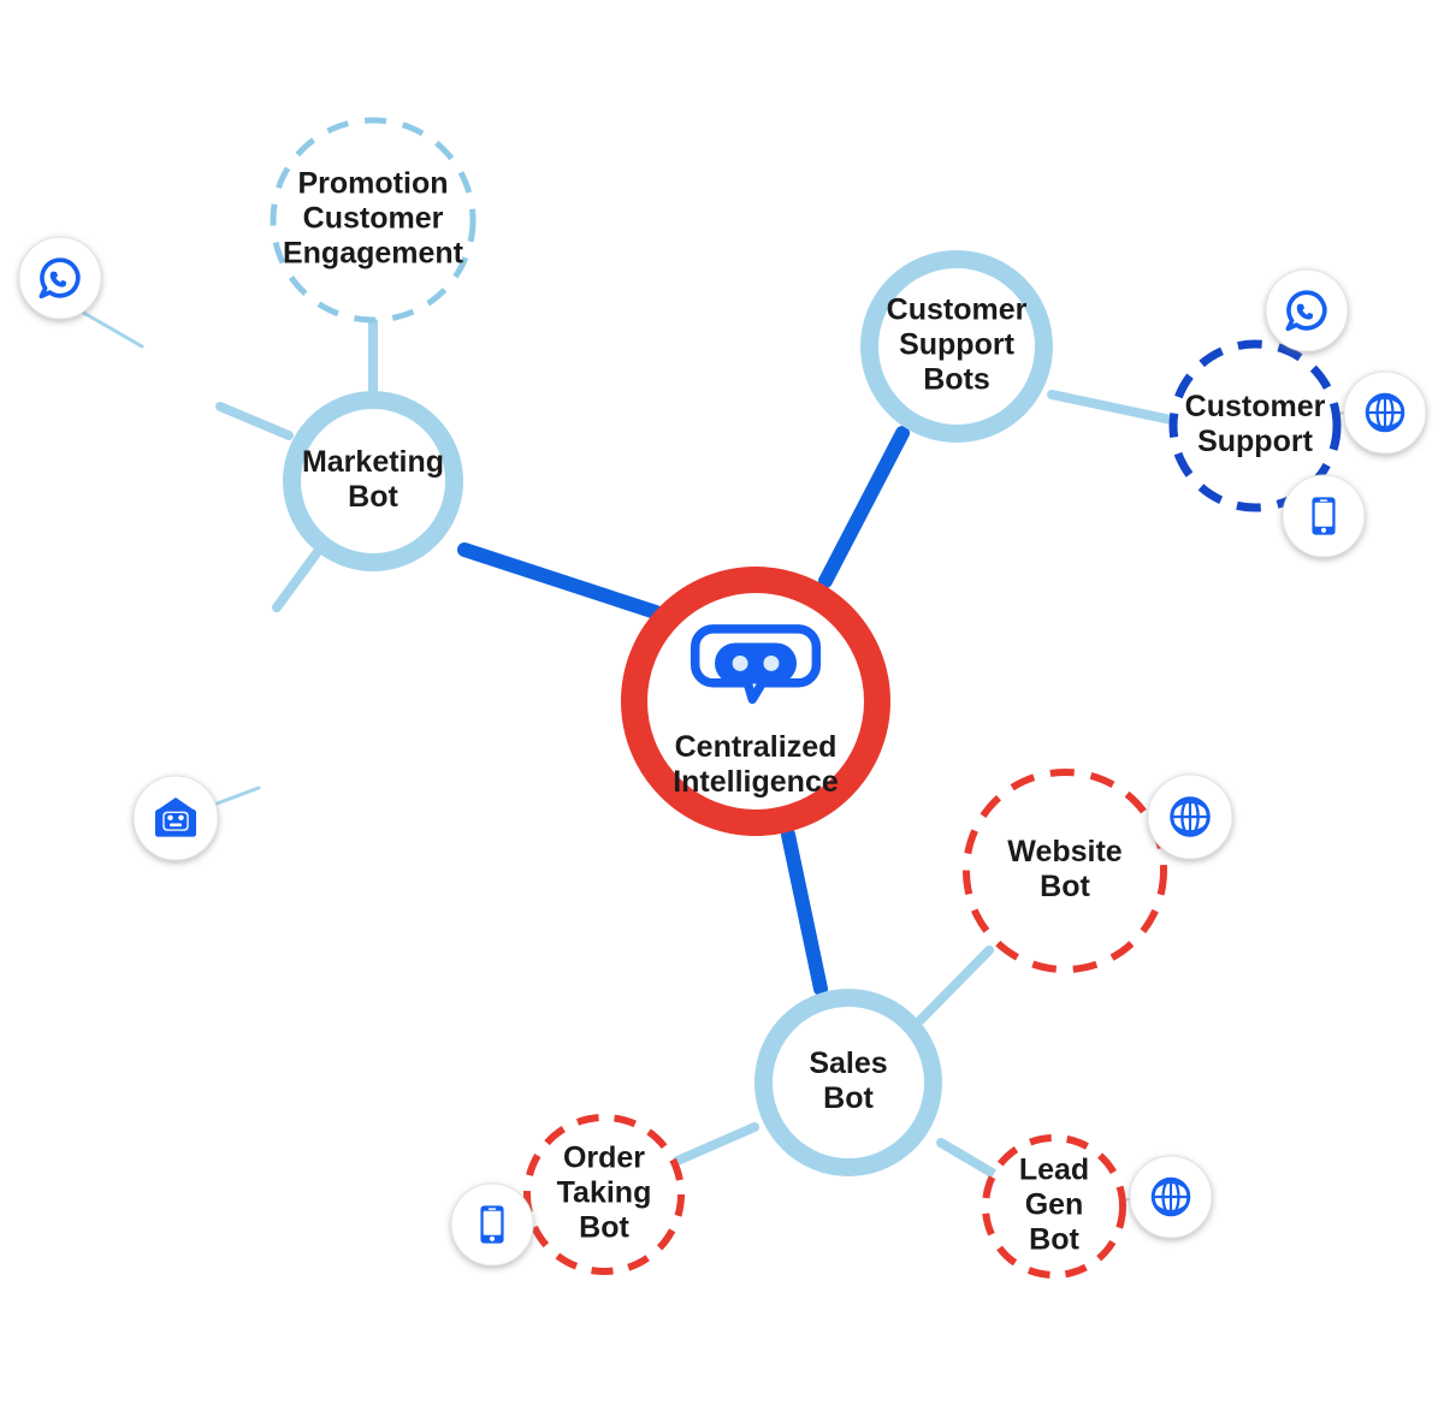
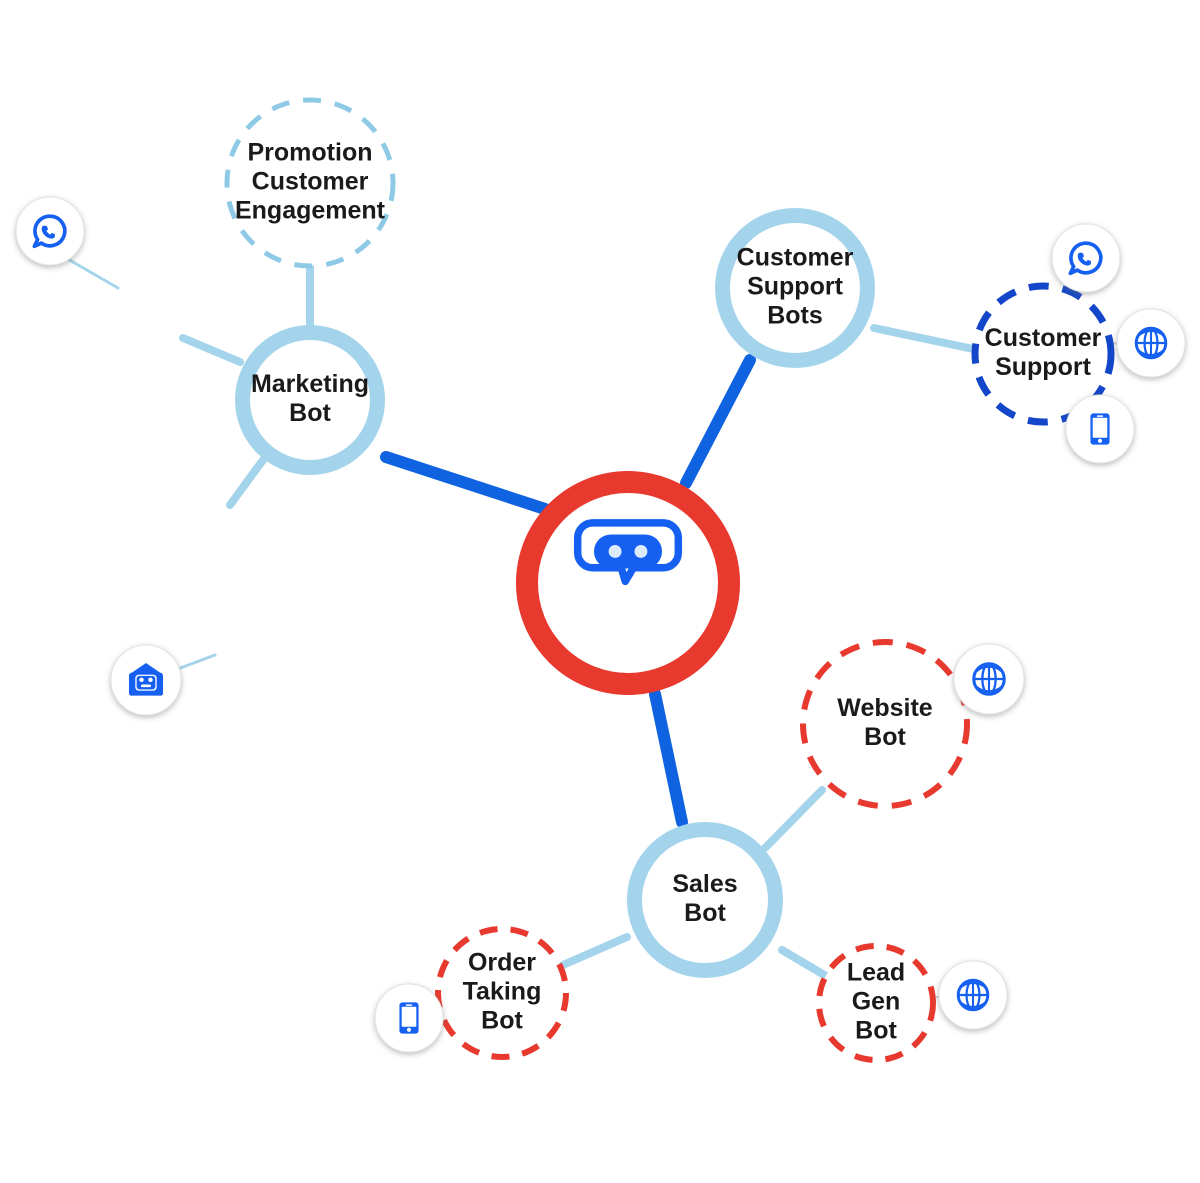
  Promotion
  Customer
  Engagement
  Customer
  Support
  Website
  Bot
  Order
  Taking
  Bot
  Lead
  Gen
  Bot
  Marketing
  Bot
  Customer
  Support
  Bots
  Sales
  Bot
- Centralized
- Intelligence
